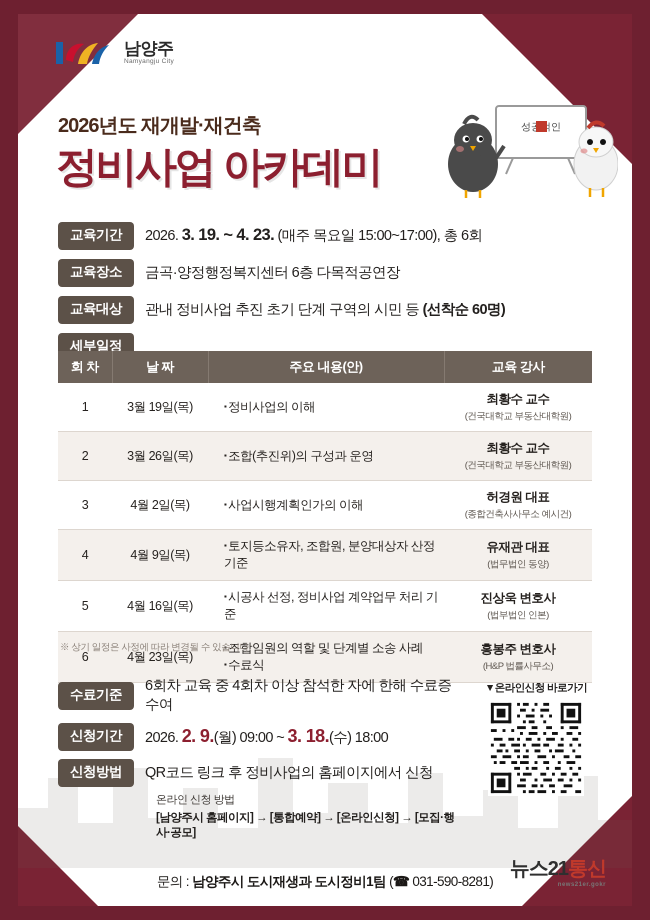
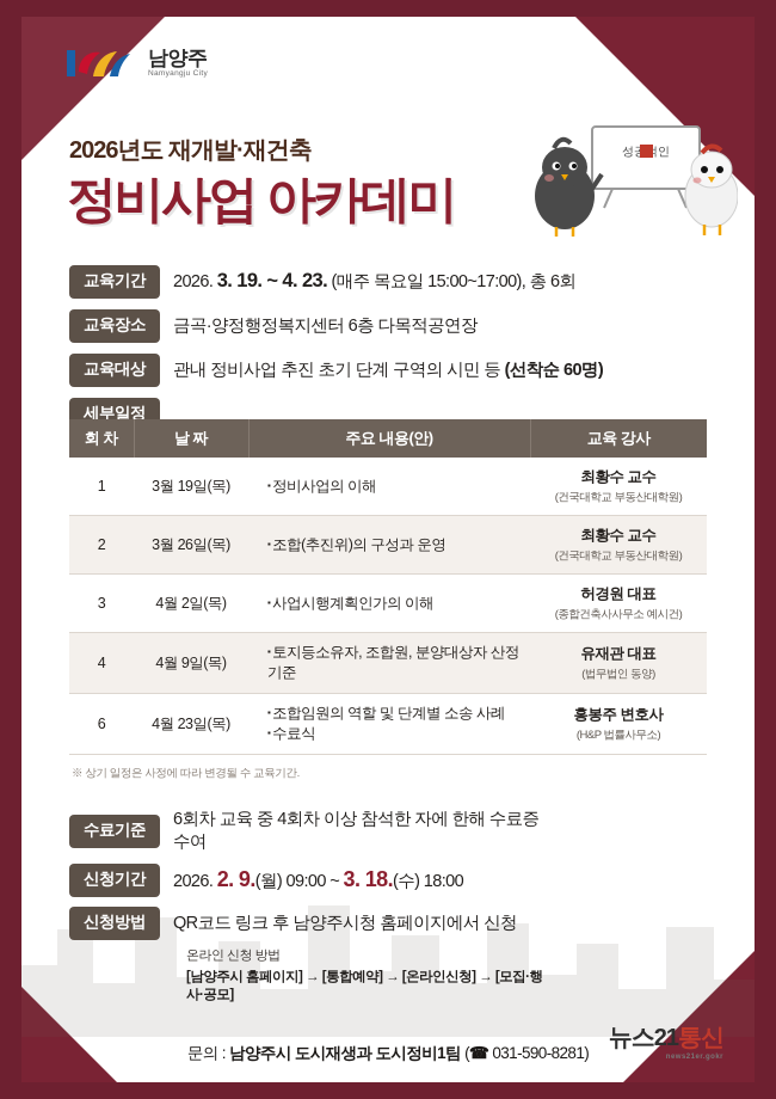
  남양주
  2026년도 재개발·재건축
  정비사업 아카데미
  교육기간
  2026. 3. 19. ~ 4. 23. (매주 목요일 15:00~17:00), 총 6회
  교육장소
  금곡·양정행정복지센터 6층 다목적공연장
  교육대상
  관내 정비사업 추진 초기 단계 구역의 시민 등 (선착순 60명)
  세부일정
  회 차	날 짜	주요 내용(안)	교육 강사
  1	3월 19일(목)	정비사업의 이해	최황수 교수(건국대학교 부동산대학원)
  2	3월 26일(목)	조합(추진위)의 구성과 운영	최황수 교수(건국대학교 부동산대학원)
  3	4월 2일(목)	사업시행계획인가의 이해	허경원 대표(종합건축사사무소 예시건)
  4	4월 9일(목)	토지등소유자, 조합원, 분양대상자 산정기준	유재관 대표(법무법인 동양)
- 5	4월 16일(목)	시공사 선정, 정비사업 계약업무 처리 기준	진상욱 변호사(법부법인 인본)
  6	4월 23일(목)	조합임원의 역할 및 단계별 소송 사례수료식	홍봉주 변호사(H&P 법률사무소)
- ※ 상기 일정은 사정에 따라 변경될 수 있습니다.
+ ※ 상기 일정은 사정에 따라 변경될 수 교육기간.
  수료기준
  6회차 교육 중 4회차 이상 참석한 자에 한해 수료증 수여
  신청기간
  2026. 2. 9.(월) 09:00 ~ 3. 18.(수) 18:00
  신청방법
- QR코드 링크 후 정비사업의 홈페이지에서 신청
+ QR코드 링크 후 남양주시청 홈페이지에서 신청
  온라인 신청 방법
  [남양주시 홈페이지] → [통합예약] → [온라인신청] → [모집·행사·공모]
- ▼온라인신청 바로가기
  문의 : 남양주시 도시재생과 도시정비1팀 (☎ 031-590-8281)
  뉴스21통신
